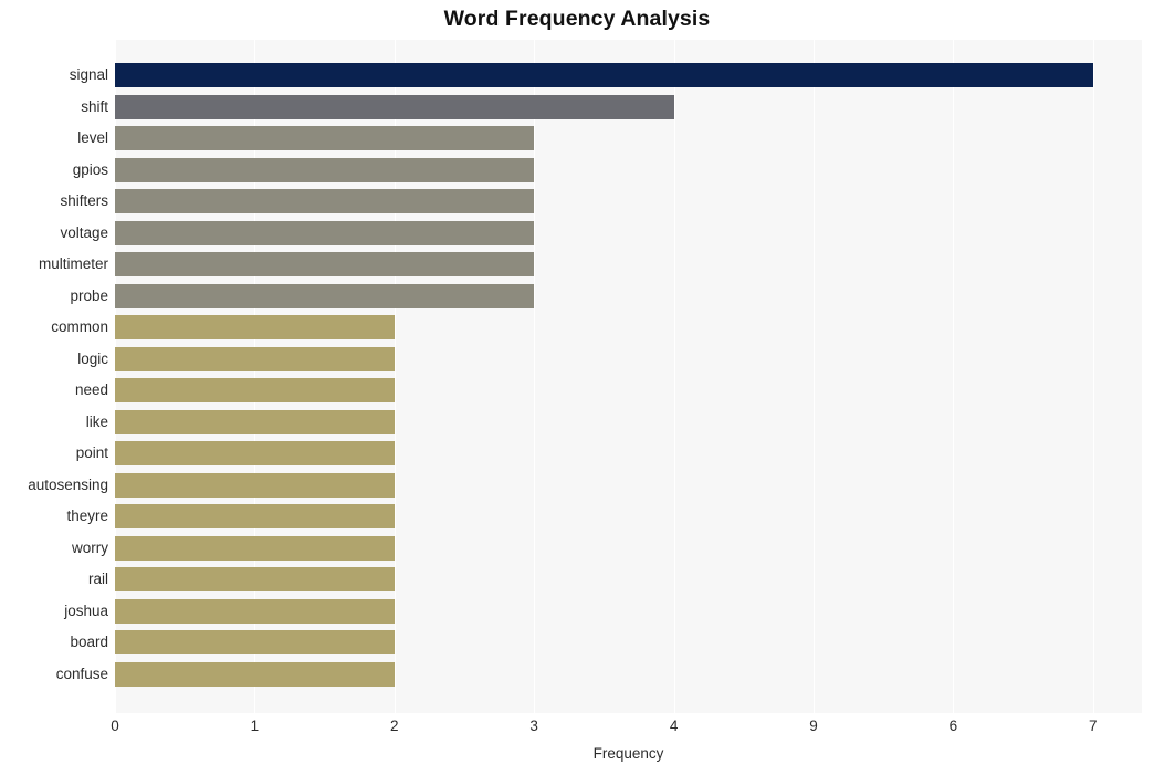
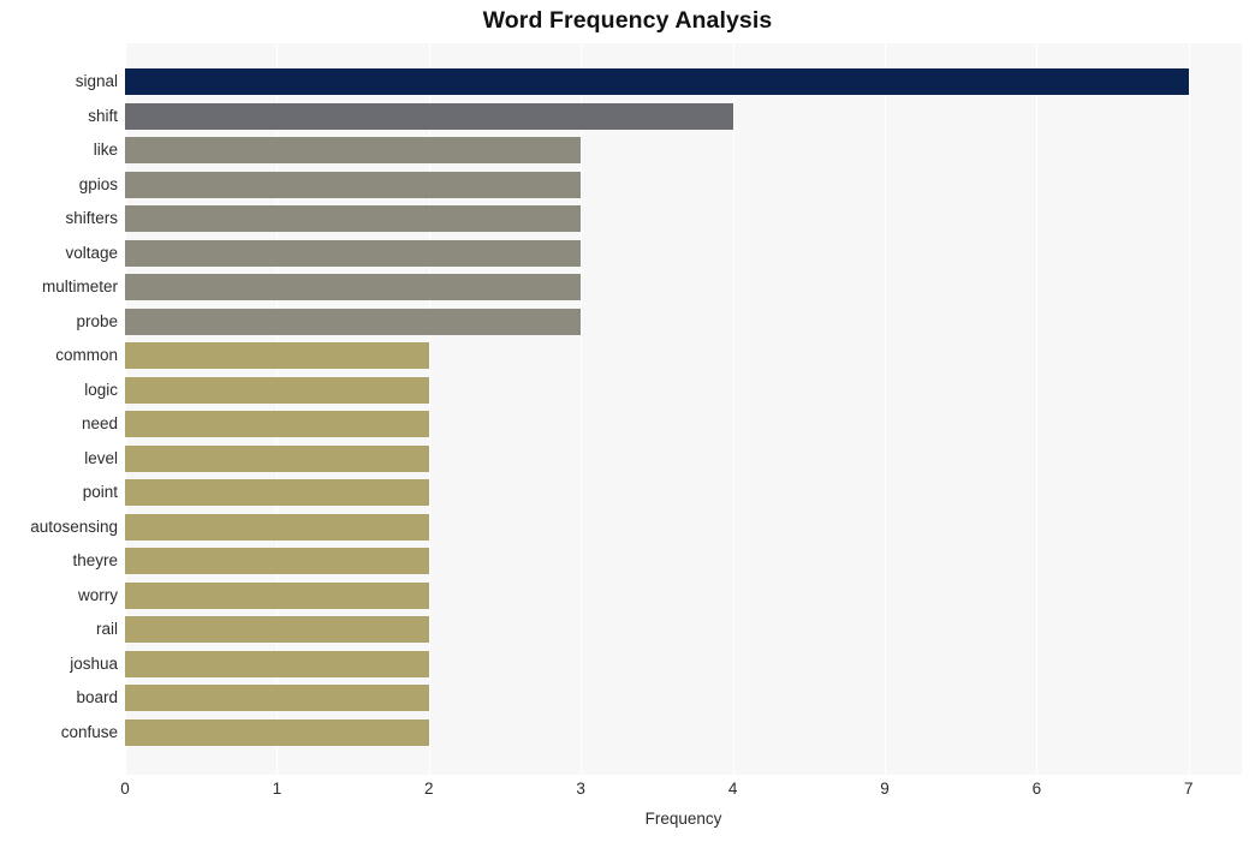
  Word Frequency Analysis
  signal
  shift
- level
+ like
  gpios
  shifters
  voltage
  multimeter
  probe
  common
  logic
  need
- like
+ level
  point
  autosensing
  theyre
  worry
  rail
  joshua
  board
  confuse
  0
  1
  2
  3
  4
  9
  6
  7
  Frequency
